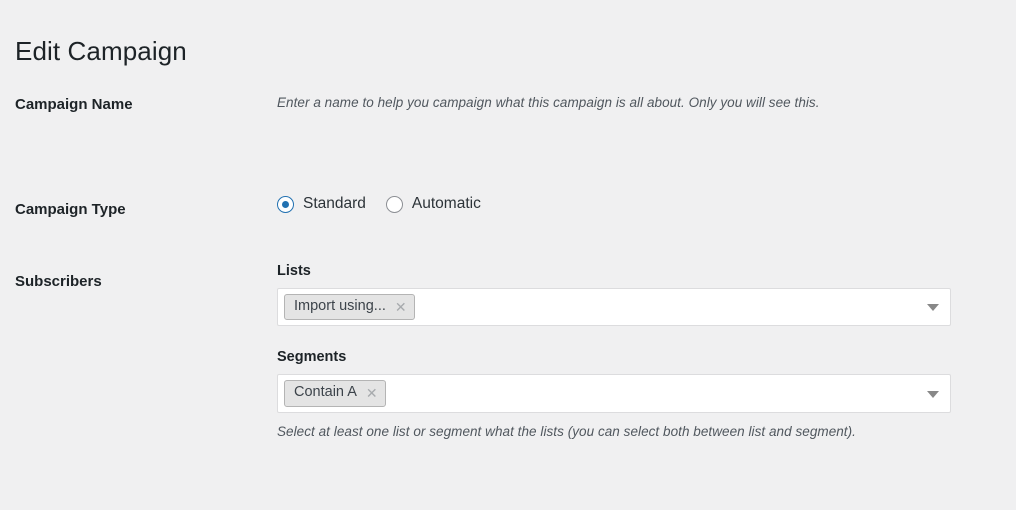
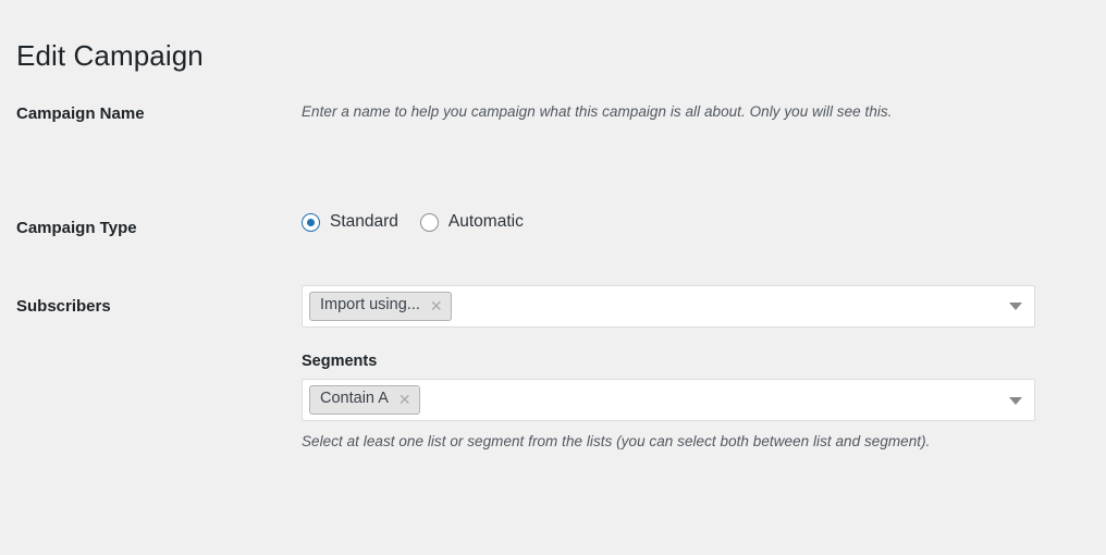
  Edit Campaign
  Campaign Name
  Enter a name to help you campaign what this campaign is all about. Only you will see this.
  Campaign Type
  Standard
  Automatic
  Subscribers
- Lists
  Import using...
  ✕
  Segments
  Contain A
  ✕
- Select at least one list or segment what the lists (you can select both between list and segment).
+ Select at least one list or segment from the lists (you can select both between list and segment).
